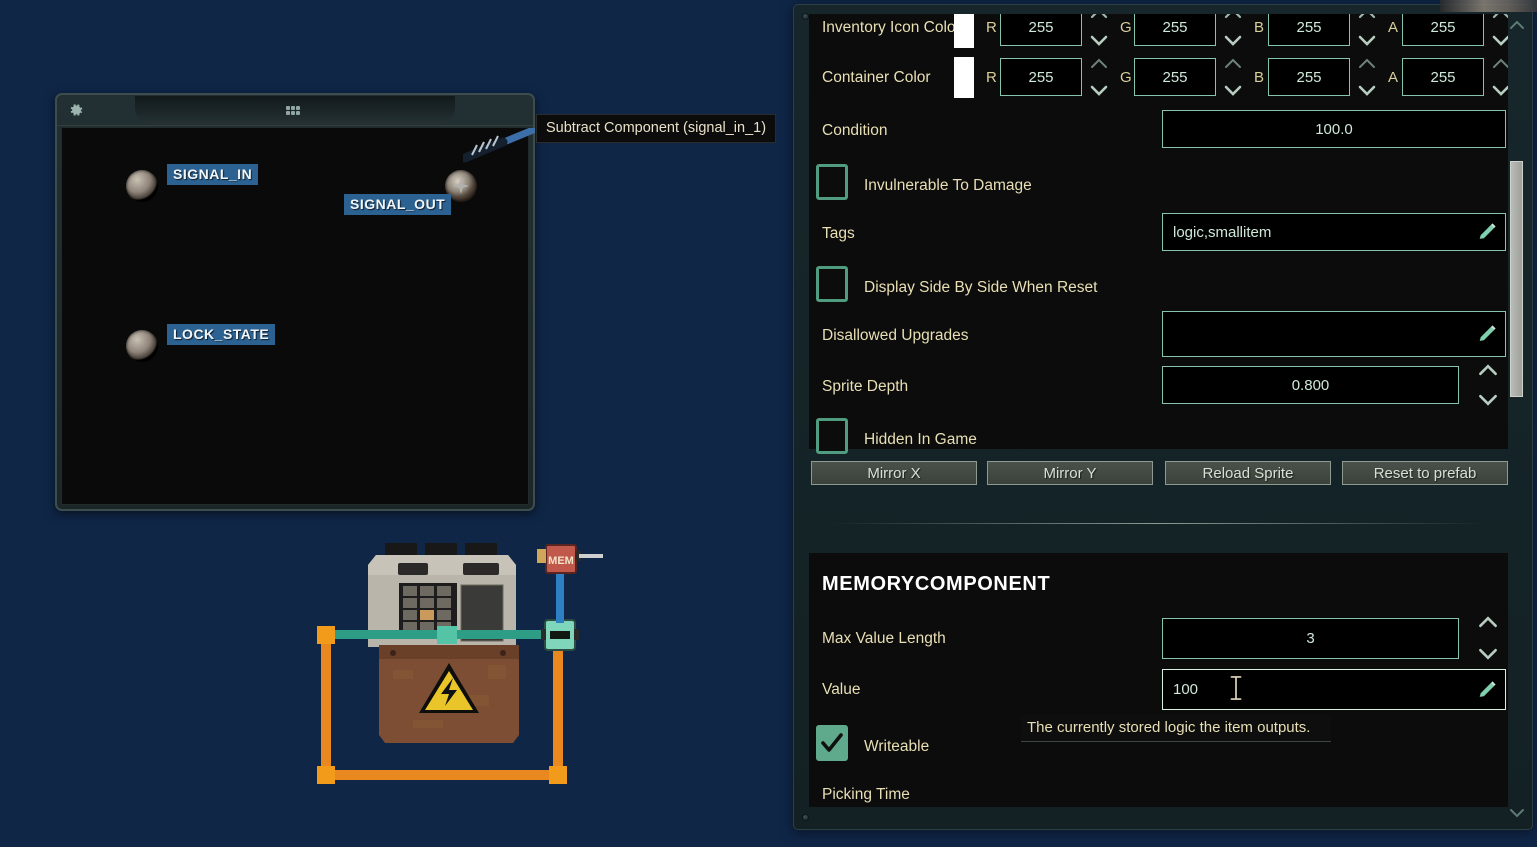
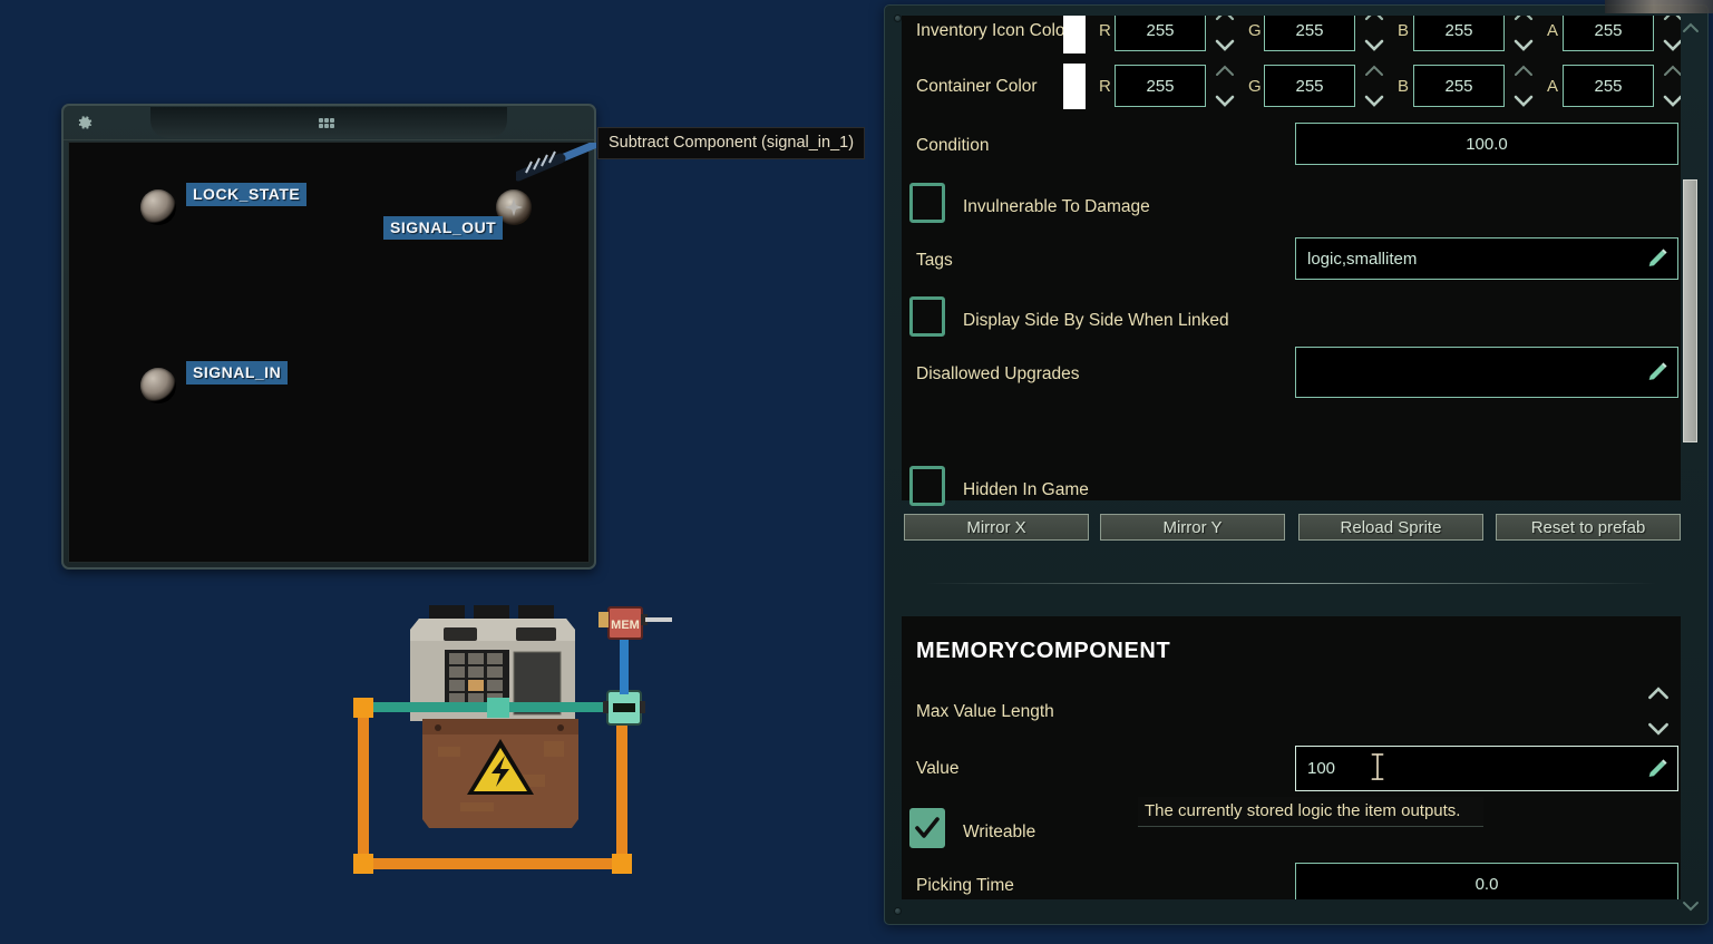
- SIGNAL_IN
+ LOCK_STATE
  SIGNAL_OUT
- LOCK_STATE
+ SIGNAL_IN
  Subtract Component (signal_in_1)
  MEM
  Inventory Icon Colo
  R
  255
  G
  255
  B
  255
  A
  255
  Container Color
  R
  255
  G
  255
  B
  255
  A
  255
  Condition
  100.0
  Invulnerable To Damage
  Tags
  logic,smallitem
- Display Side By Side When Reset
+ Display Side By Side When Linked
  Disallowed Upgrades
- Sprite Depth
- 0.800
  Hidden In Game
  Mirror X
  Mirror Y
  Reload Sprite
  Reset to prefab
  MEMORYCOMPONENT
  Max Value Length
- 3
  Value
  100
  The currently stored logic the item outputs.
  Writeable
  Picking Time
+ 0.0
